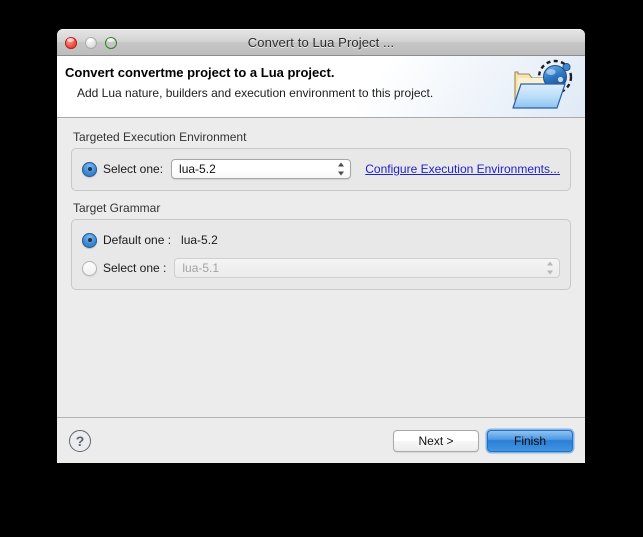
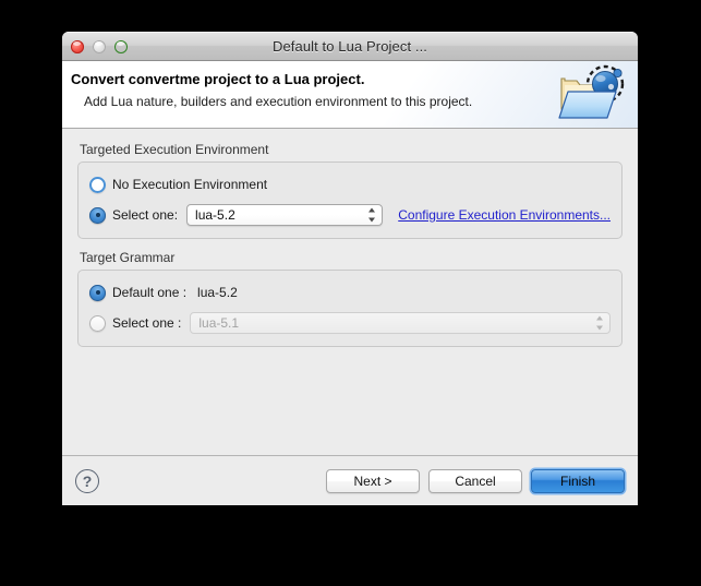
- Convert to Lua Project ...
+ Default to Lua Project ...
  Convert convertme project to a Lua project.
  Add Lua nature, builders and execution environment to this project.
  Targeted Execution Environment
+ No Execution Environment
  Select one:
  lua-5.2
  Configure Execution Environments...
  Target Grammar
  Default one :
  lua-5.2
  Select one :
  lua-5.1
  ?
  Next >
+ Cancel
  Finish
